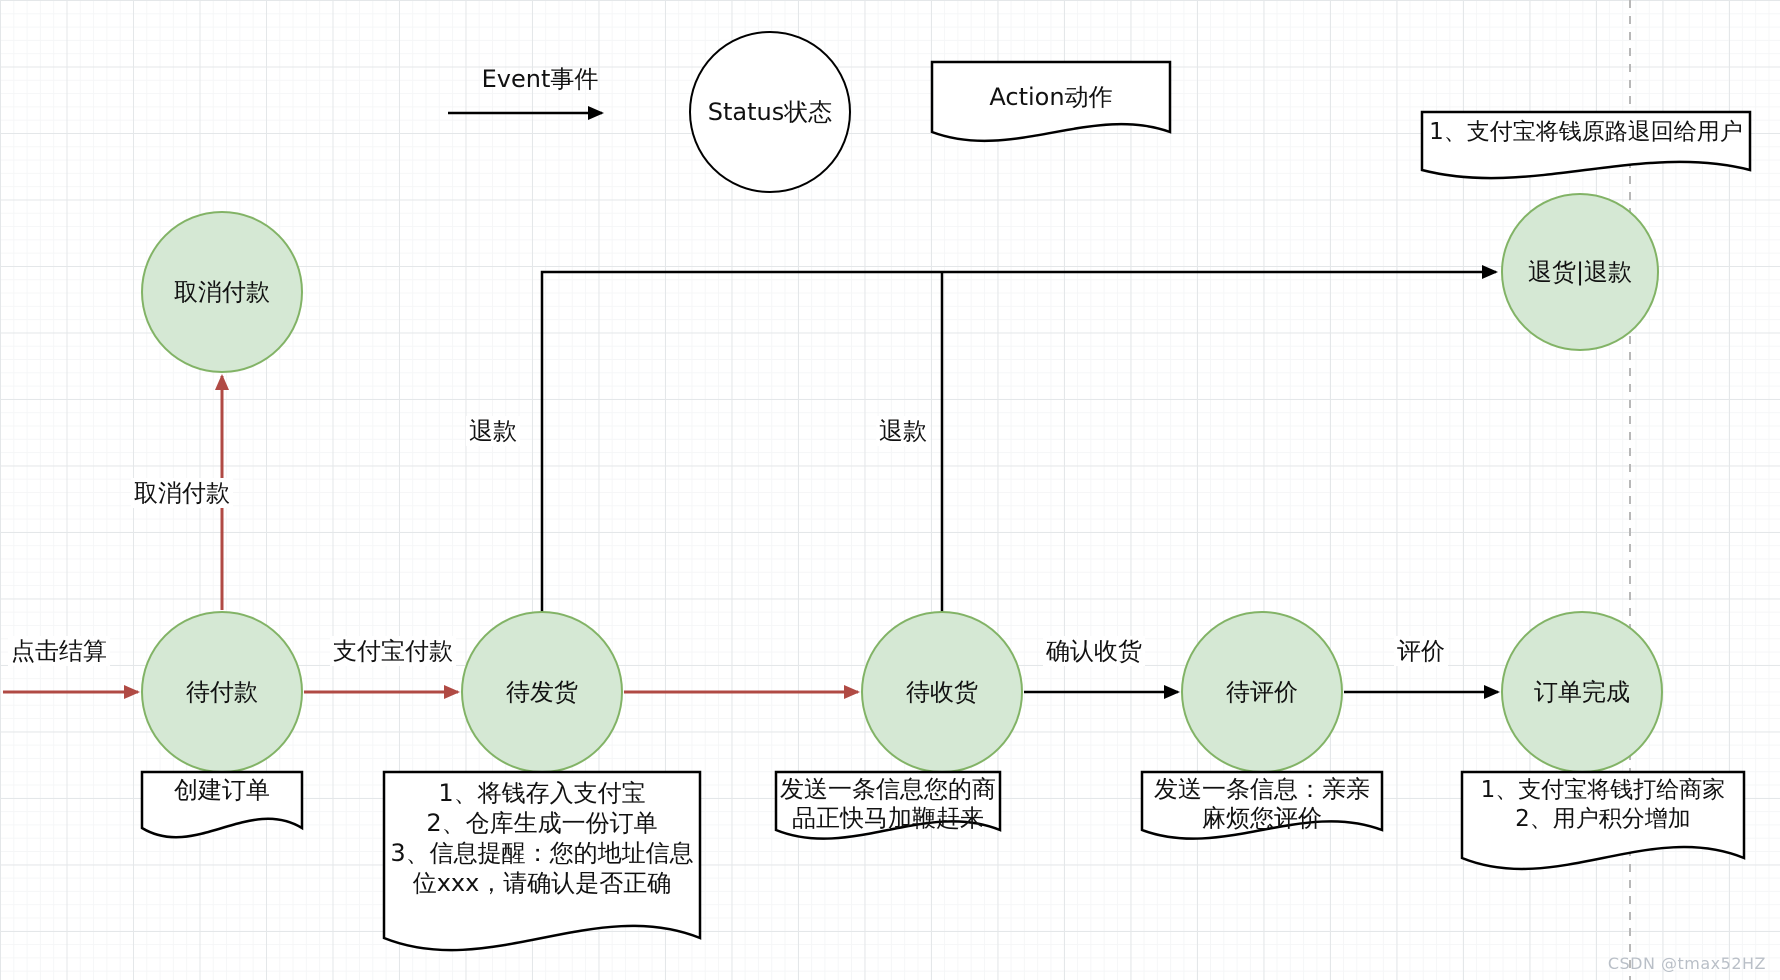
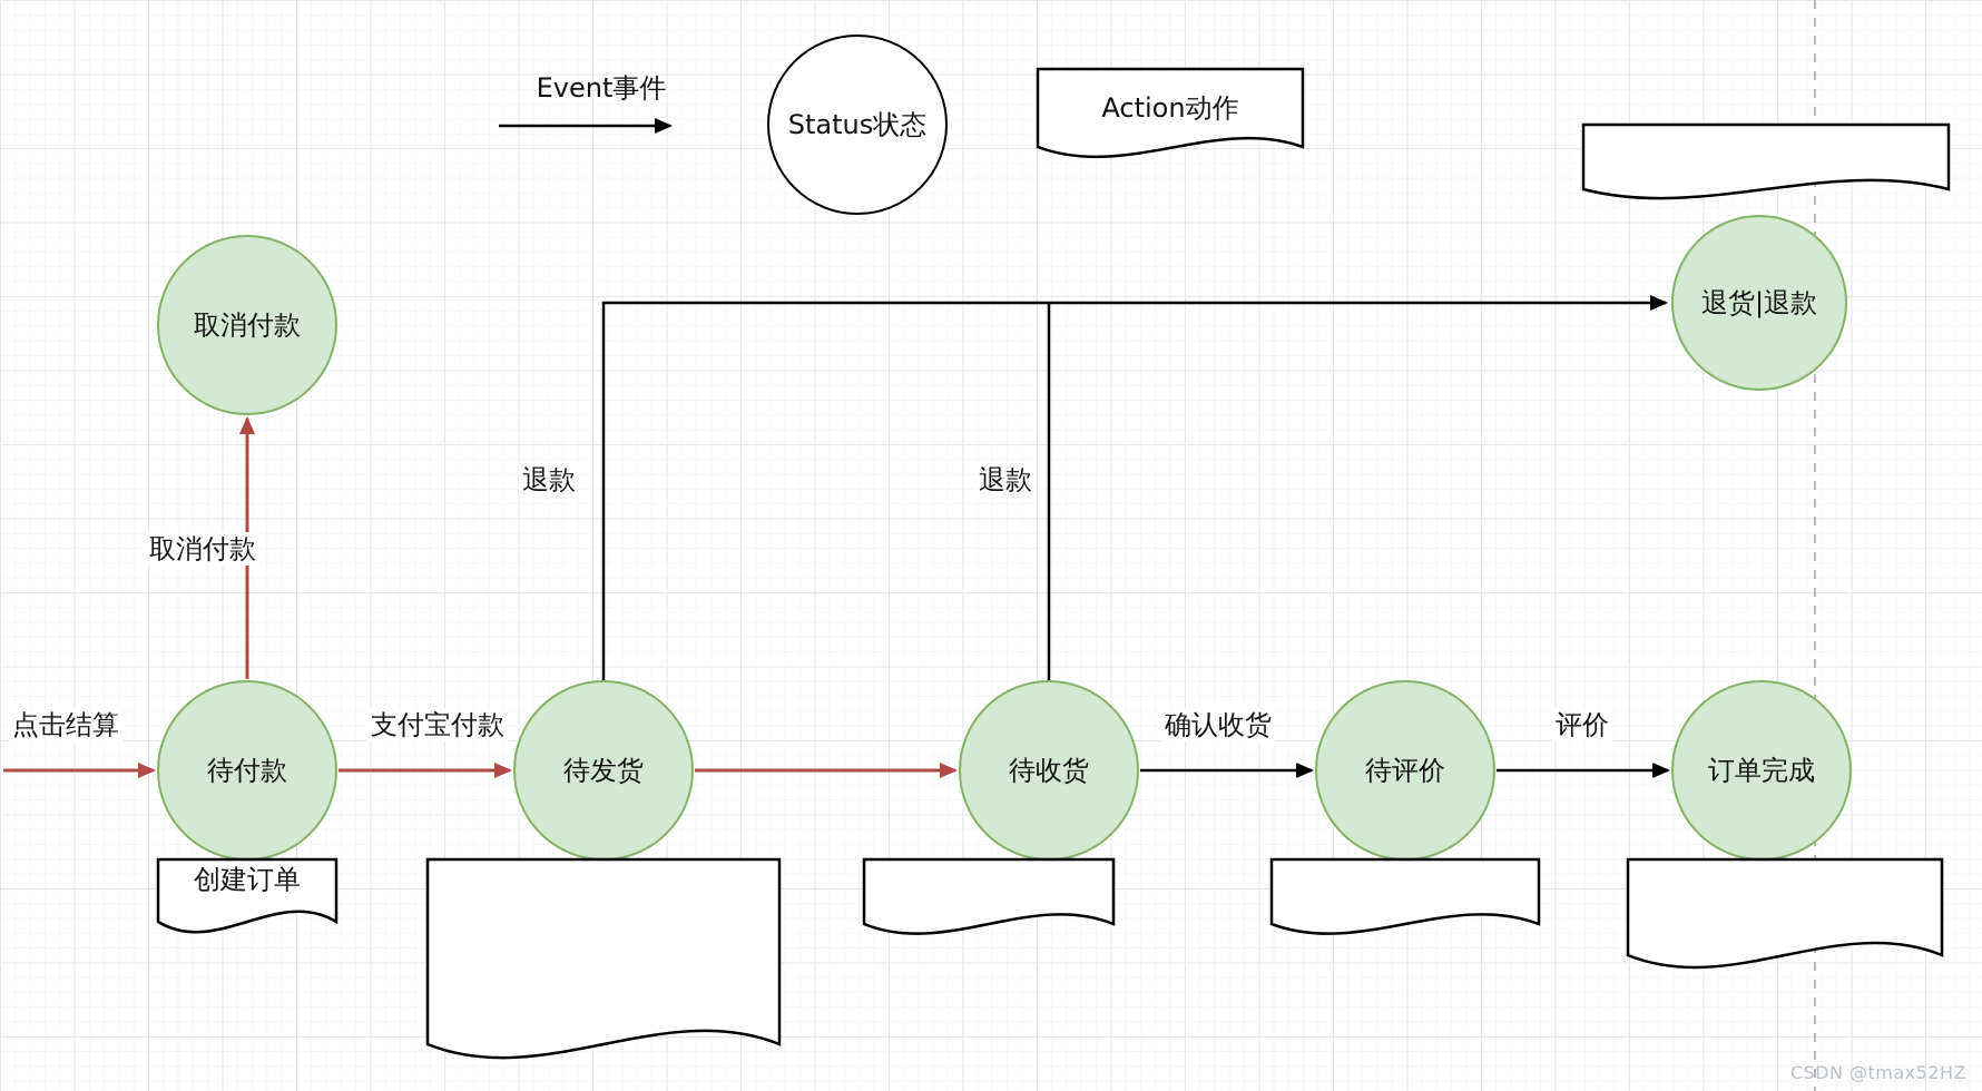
  Event事件
  Status状态
  Action动作
  取消付款
  待付款
  待发货
  待收货
  待评价
  订单完成
  退货|退款
  点击结算
  支付宝付款
  取消付款
  确认收货
  评价
  退款
  退款
  创建订单
- 1、将钱存入支付宝
- 2、仓库生成一份订单
- 3、信息提醒：您的地址信息
- 位xxx，请确认是否正确
- 发送一条信息您的商
- 品正快马加鞭赶来
- 发送一条信息：亲亲
- 麻烦您评价
- 1、支付宝将钱打给商家
- 2、用户积分增加
- 1、支付宝将钱原路退回给用户
  CSDN @tmax52HZ
